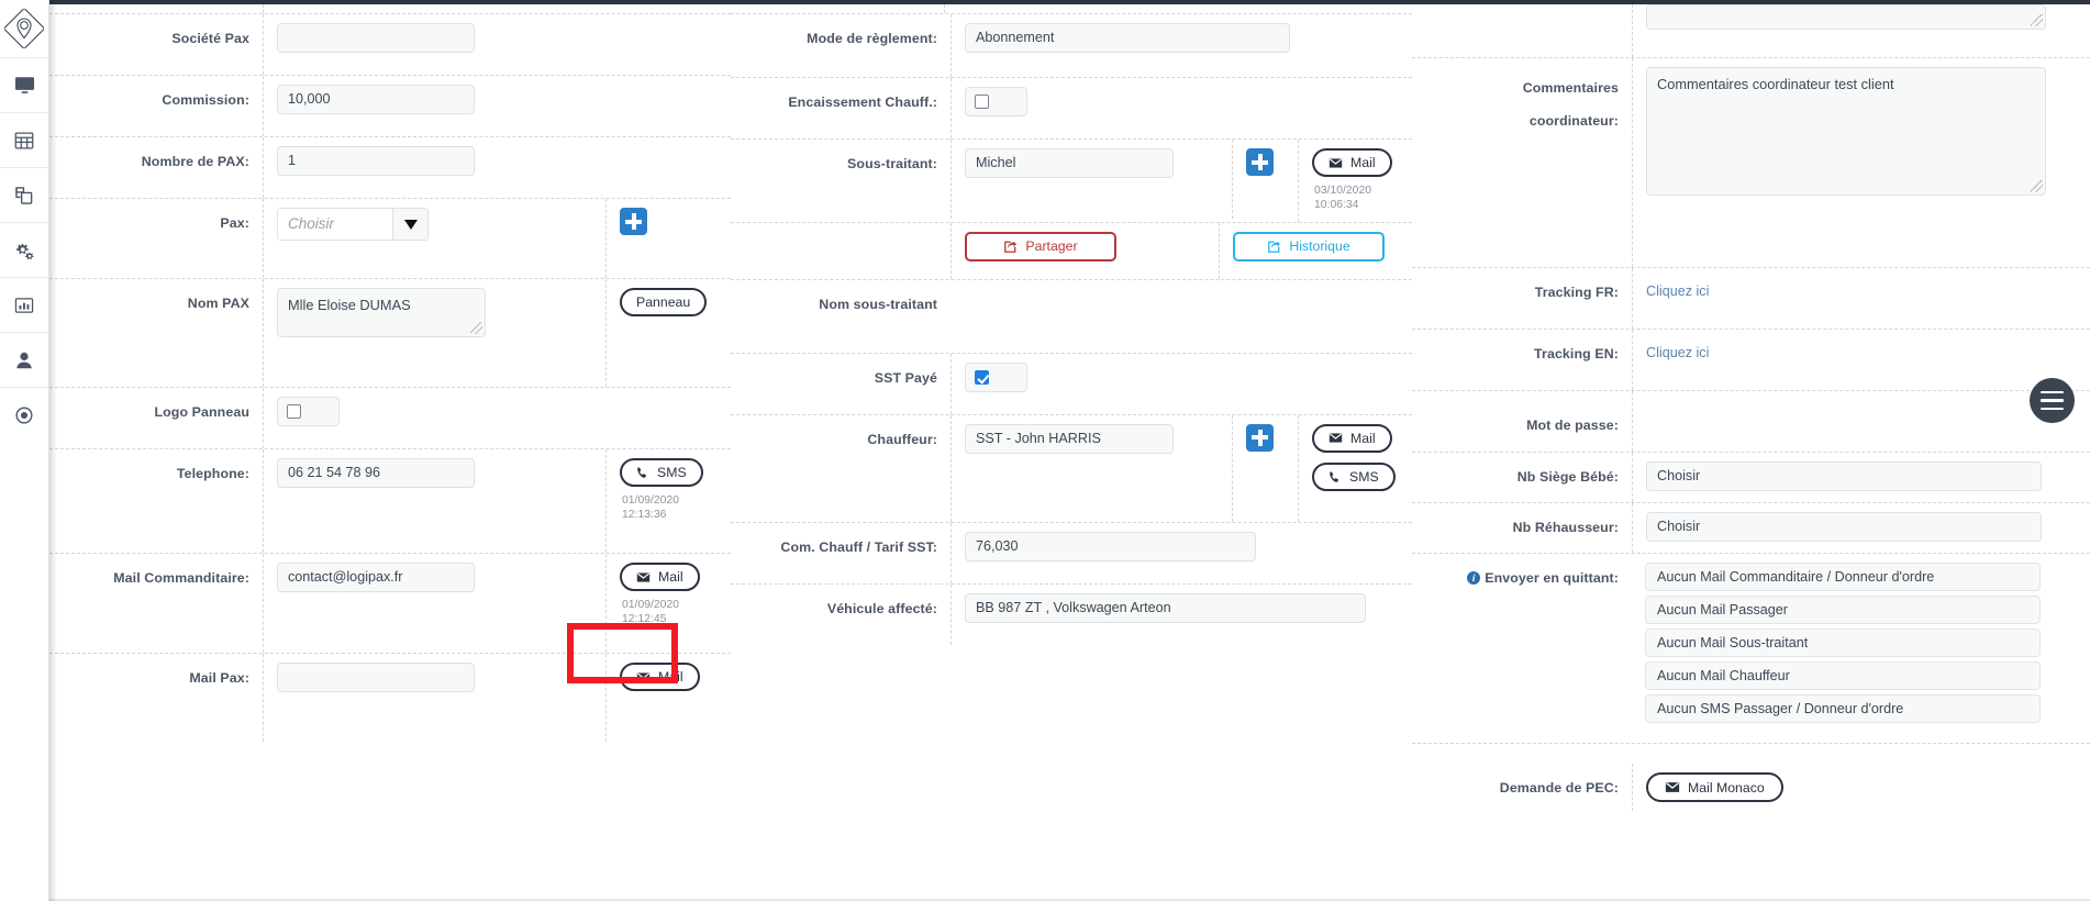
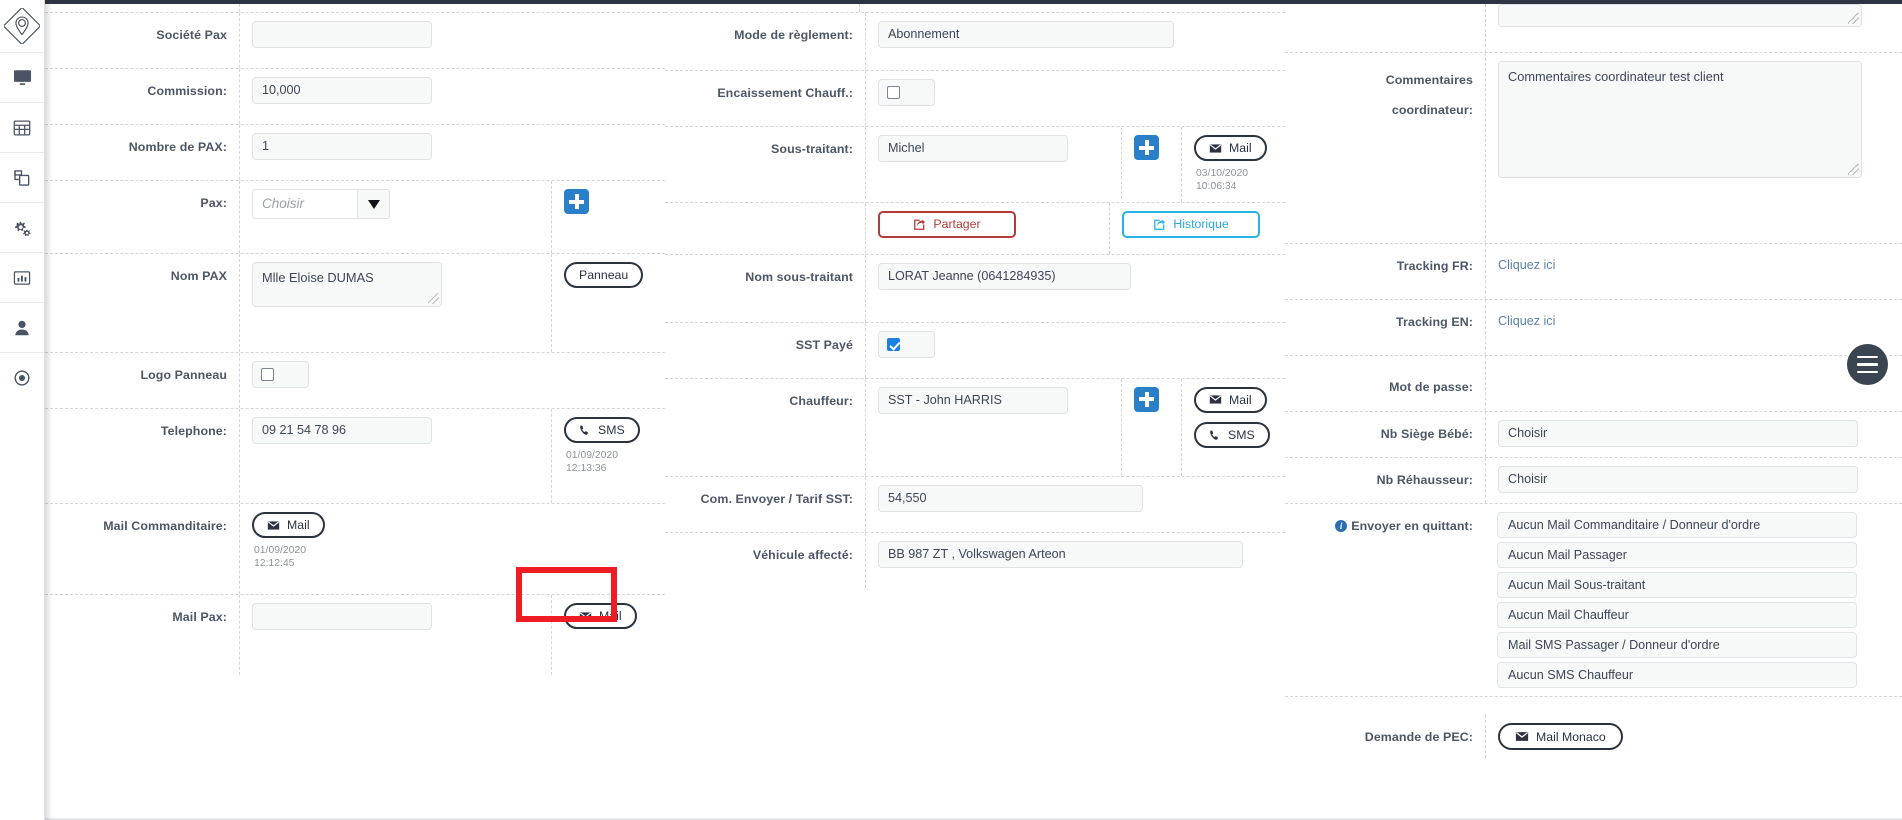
  Société Pax
  Commission:
  10,000
  Nombre de PAX:
  1
  Pax:
  Choisir
  Nom PAX
  Mlle Eloise DUMAS
  Panneau
  Logo Panneau
  Telephone:
- 06 21 54 78 96
+ 09 21 54 78 96
  SMS
  01/09/2020
  12:13:36
  Mail Commanditaire:
- contact@logipax.fr
  Mail
  01/09/2020
  12:12:45
  Mail Pax:
  Mail
  Mode de règlement:
  Abonnement
  Encaissement Chauff.:
  Sous-traitant:
  Michel
  Mail
  03/10/2020
  10:06:34
  Partager
  Historique
  Nom sous-traitant
+ LORAT Jeanne (0641284935)
  SST Payé
  Chauffeur:
  SST - John HARRIS
  Mail
  SMS
- Com. Chauff / Tarif SST:
+ Com. Envoyer / Tarif SST:
- 76,030
+ 54,550
  Véhicule affecté:
  BB 987 ZT , Volkswagen Arteon
  Commentaires
  coordinateur:
  Commentaires coordinateur test client
  Tracking FR:
  Cliquez ici
  Tracking EN:
  Cliquez ici
  Mot de passe:
  Nb Siège Bébé:
  Choisir
  Nb Réhausseur:
  Choisir
  i Envoyer en quittant:
  Aucun Mail Commanditaire / Donneur d'ordre
  Aucun Mail Passager
  Aucun Mail Sous-traitant
  Aucun Mail Chauffeur
- Aucun SMS Passager / Donneur d'ordre
+ Mail SMS Passager / Donneur d'ordre
+ Aucun SMS Chauffeur
  Demande de PEC:
  Mail Monaco
